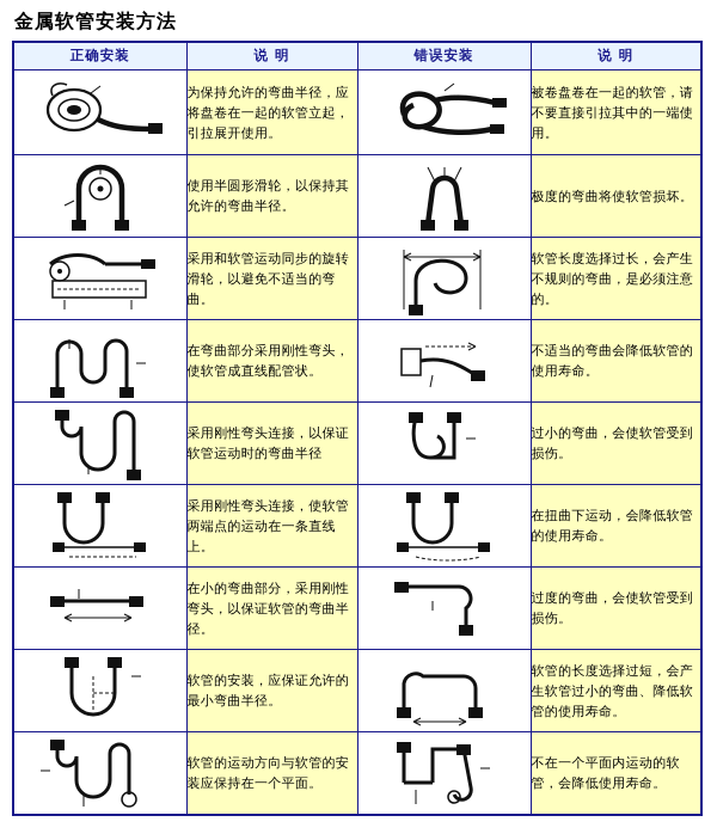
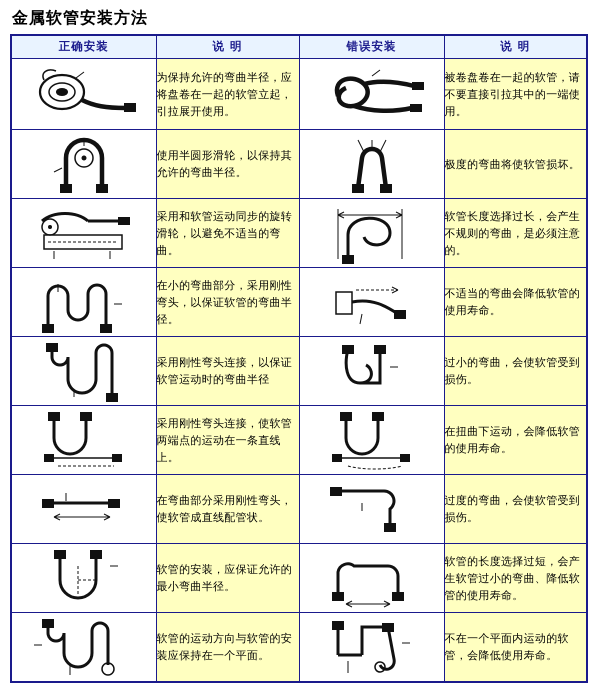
  金属软管安装方法
  正确安装	说 明	错误安装	说 明
  	为保持允许的弯曲半径，应将盘卷在一起的软管立起，引拉展开使用。		被卷盘卷在一起的软管，请不要直接引拉其中的一端使用。
  	使用半圆形滑轮，以保持其允许的弯曲半径。		极度的弯曲将使软管损坏。
  	采用和软管运动同步的旋转滑轮，以避免不适当的弯曲。		软管长度选择过长，会产生不规则的弯曲，是必须注意的。
- 	在弯曲部分采用刚性弯头，使软管成直线配管状。		不适当的弯曲会降低软管的使用寿命。
+ 	在小的弯曲部分，采用刚性弯头，以保证软管的弯曲半径。		不适当的弯曲会降低软管的使用寿命。
  	采用刚性弯头连接，以保证软管运动时的弯曲半径		过小的弯曲，会使软管受到损伤。
  	采用刚性弯头连接，使软管两端点的运动在一条直线上。		在扭曲下运动，会降低软管的使用寿命。
- 	在小的弯曲部分，采用刚性弯头，以保证软管的弯曲半径。		过度的弯曲，会使软管受到损伤。
+ 	在弯曲部分采用刚性弯头，使软管成直线配管状。		过度的弯曲，会使软管受到损伤。
  	软管的安装，应保证允许的最小弯曲半径。		软管的长度选择过短，会产生软管过小的弯曲、降低软管的使用寿命。
  	软管的运动方向与软管的安装应保持在一个平面。		不在一个平面内运动的软管，会降低使用寿命。
